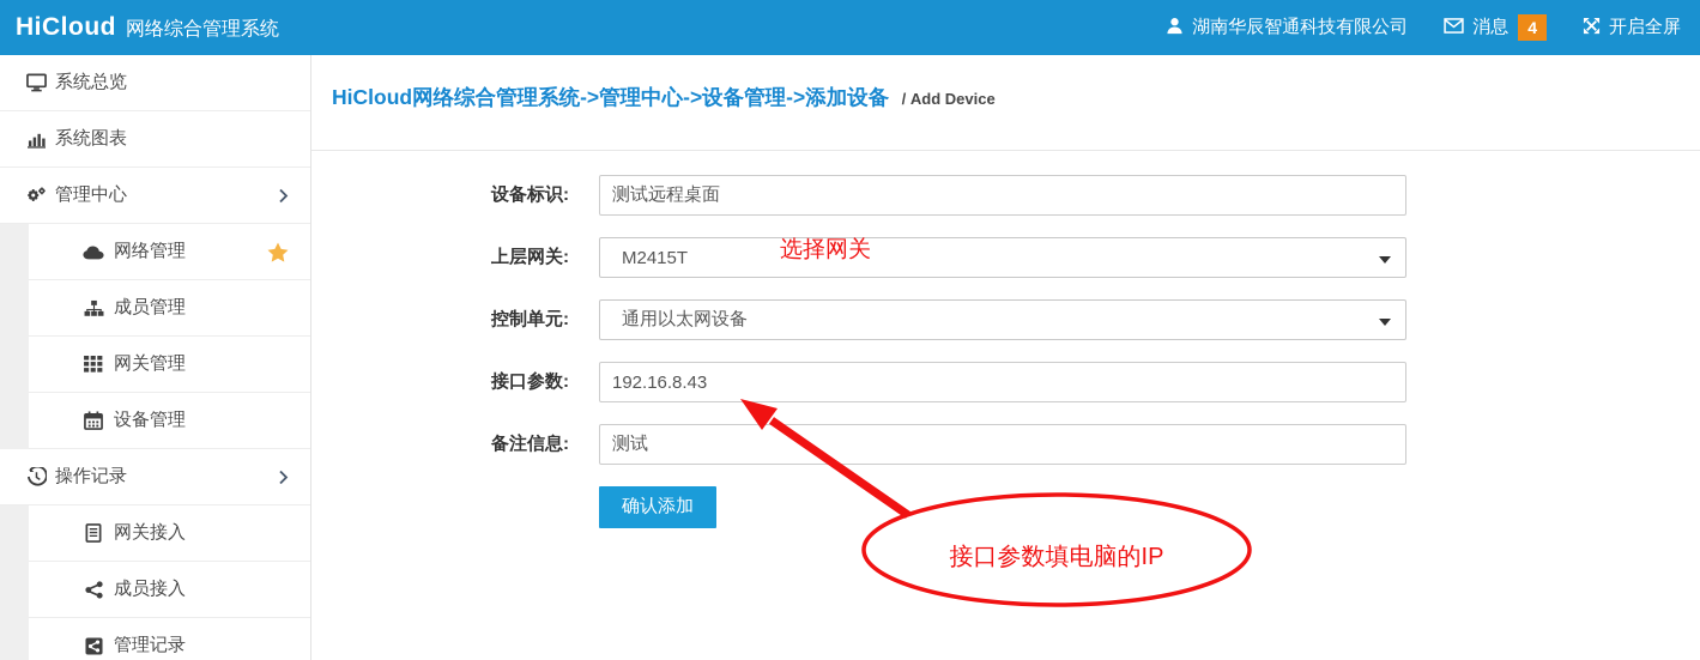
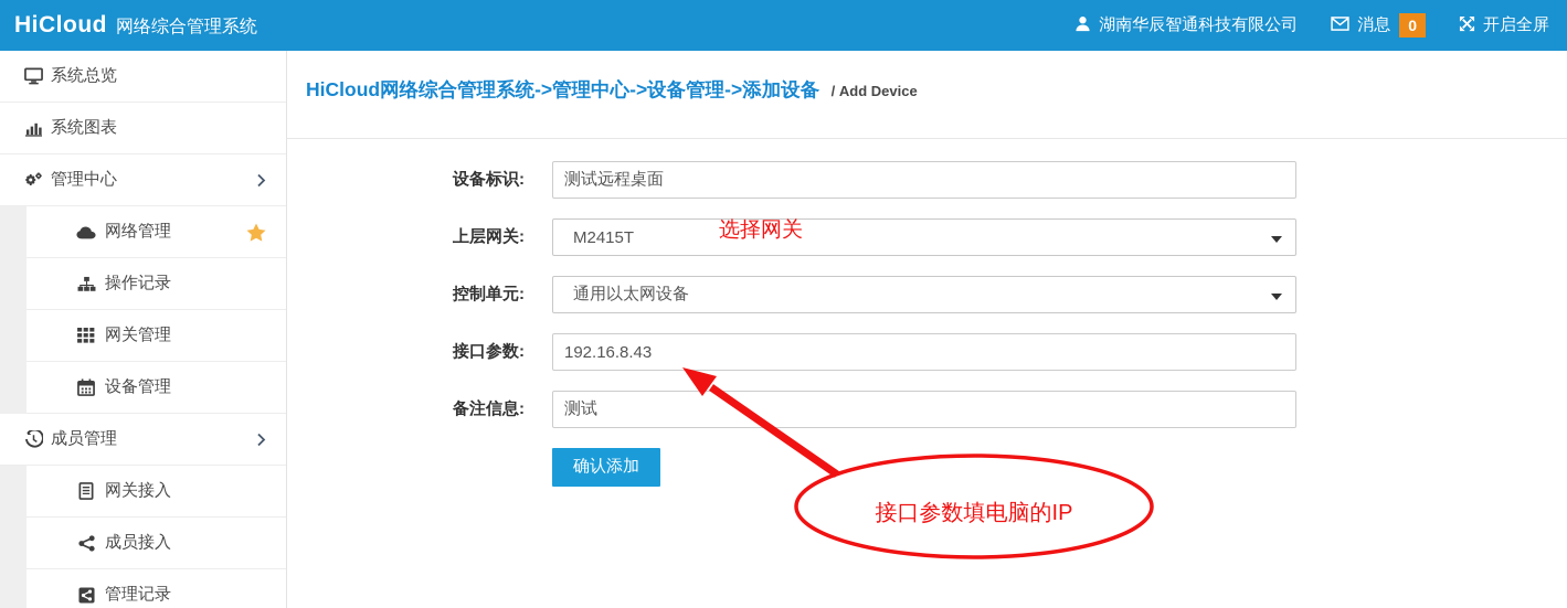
  HiCloud
  网络综合管理系统
  湖南华辰智通科技有限公司
  消息
- 4
+ 0
  开启全屏
  系统总览
  系统图表
  管理中心
  网络管理
- 成员管理
+ 操作记录
  网关管理
  设备管理
- 操作记录
+ 成员管理
  网关接入
  成员接入
  管理记录
  HiCloud网络综合管理系统->管理中心->设备管理->添加设备 / Add Device
  设备标识:
  测试远程桌面
  上层网关:
  M2415T
  控制单元:
  通用以太网设备
  接口参数:
  192.16.8.43
  备注信息:
  测试
  确认添加
  选择网关
  接口参数填电脑的IP
